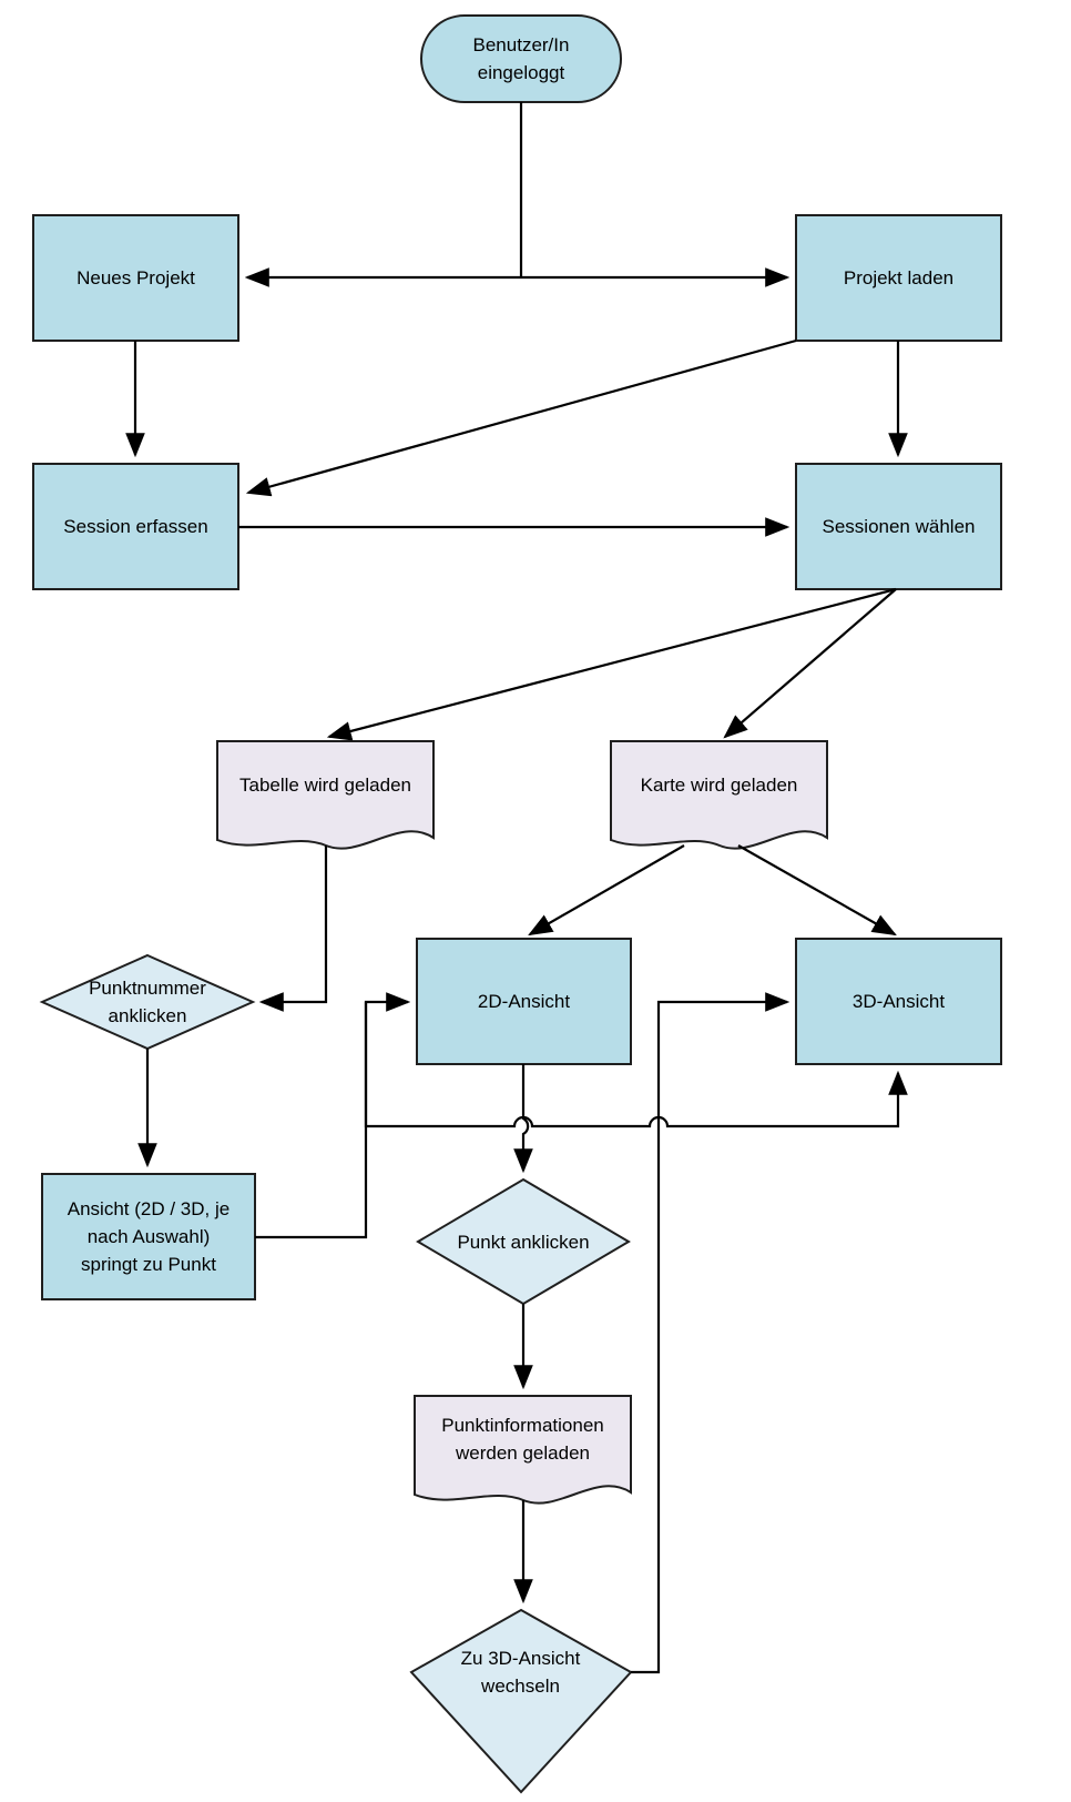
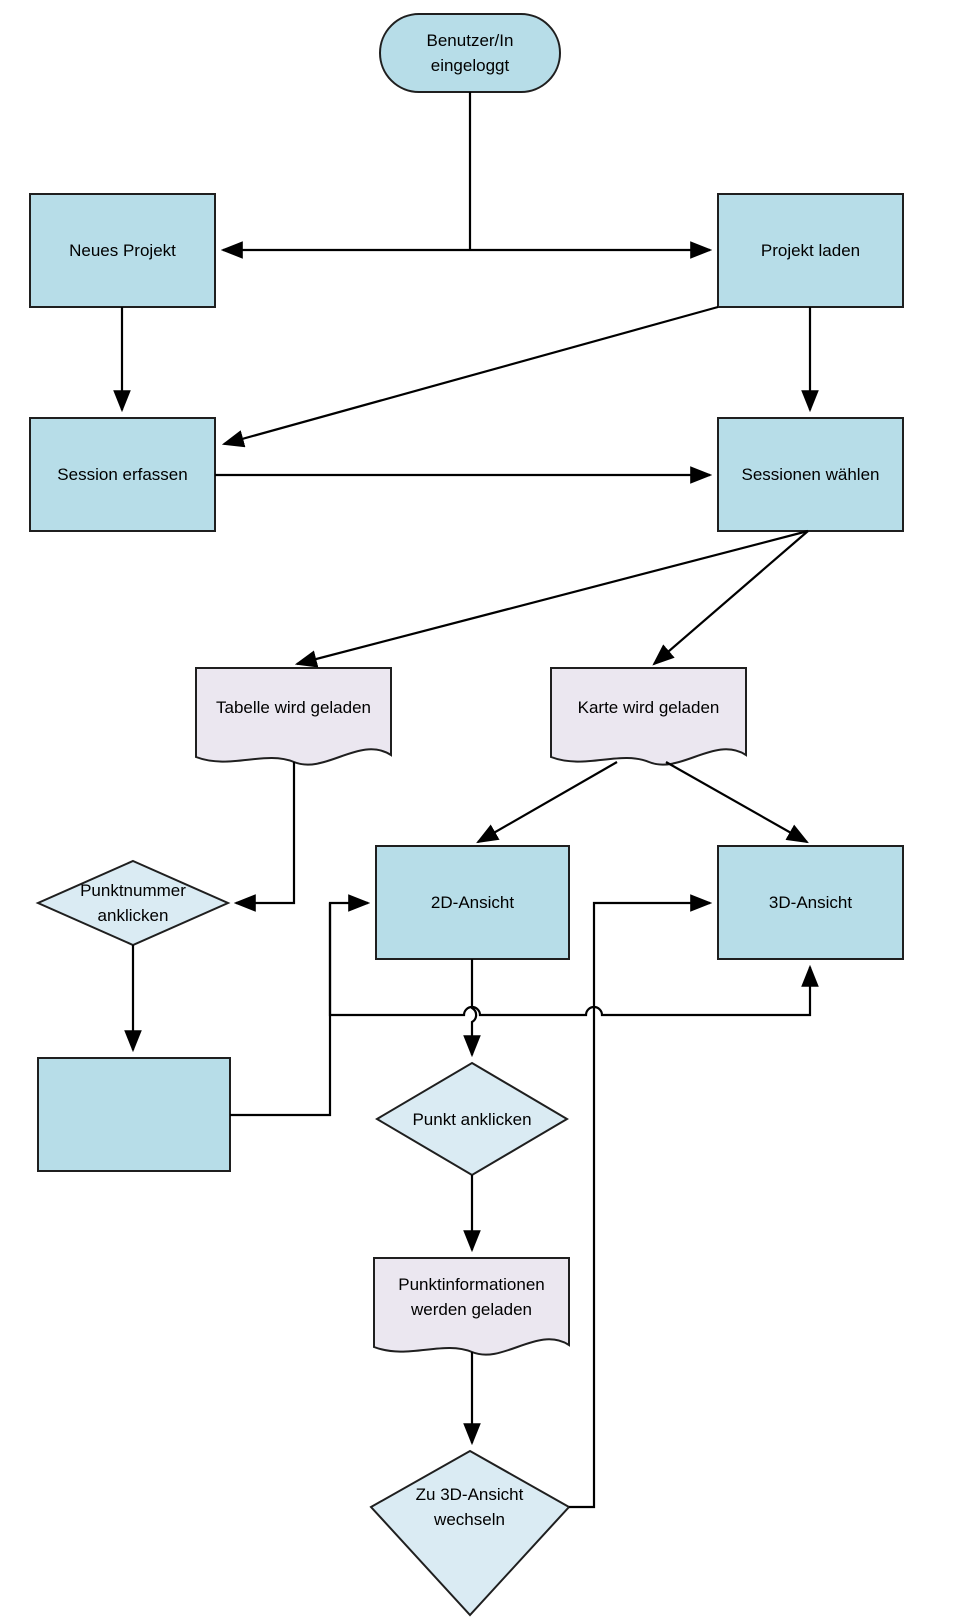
  Benutzer/In
  eingeloggt
  Neues Projekt
  Projekt laden
  Session erfassen
  Sessionen wählen
  Tabelle wird geladen
  Karte wird geladen
  Punktnummer
  anklicken
  2D-Ansicht
  3D-Ansicht
- Ansicht (2D / 3D, je
- nach Auswahl)
- springt zu Punkt
  Punkt anklicken
  Punktinformationen
  werden geladen
  Zu 3D-Ansicht
  wechseln
